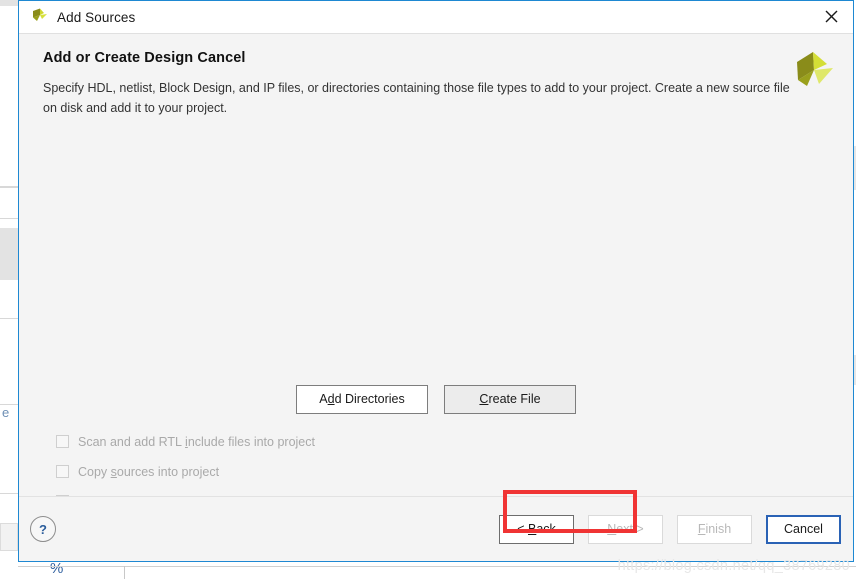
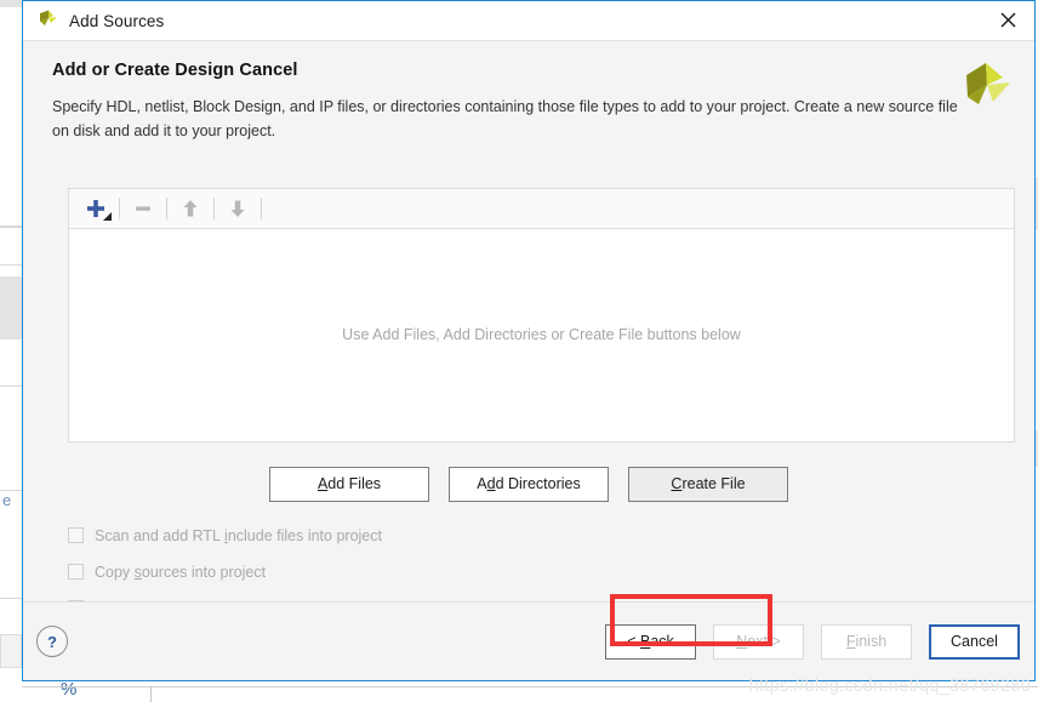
  e
  %
  Add Sources
  Add or Create Design Cancel
  Specify HDL, netlist, Block Design, and IP files, or directories containing those file types to add to your project. Create a new source file on disk and add it to your project.
+ Use Add Files, Add Directories or Create File buttons below
+ Add Files
  Add Directories
  Create File
  Scan and add RTL include files into project
  Copy sources into project
  ?
  < Back
  Next >
  Finish
  Cancel
  https://blog.csdn.net/qq_38769280
